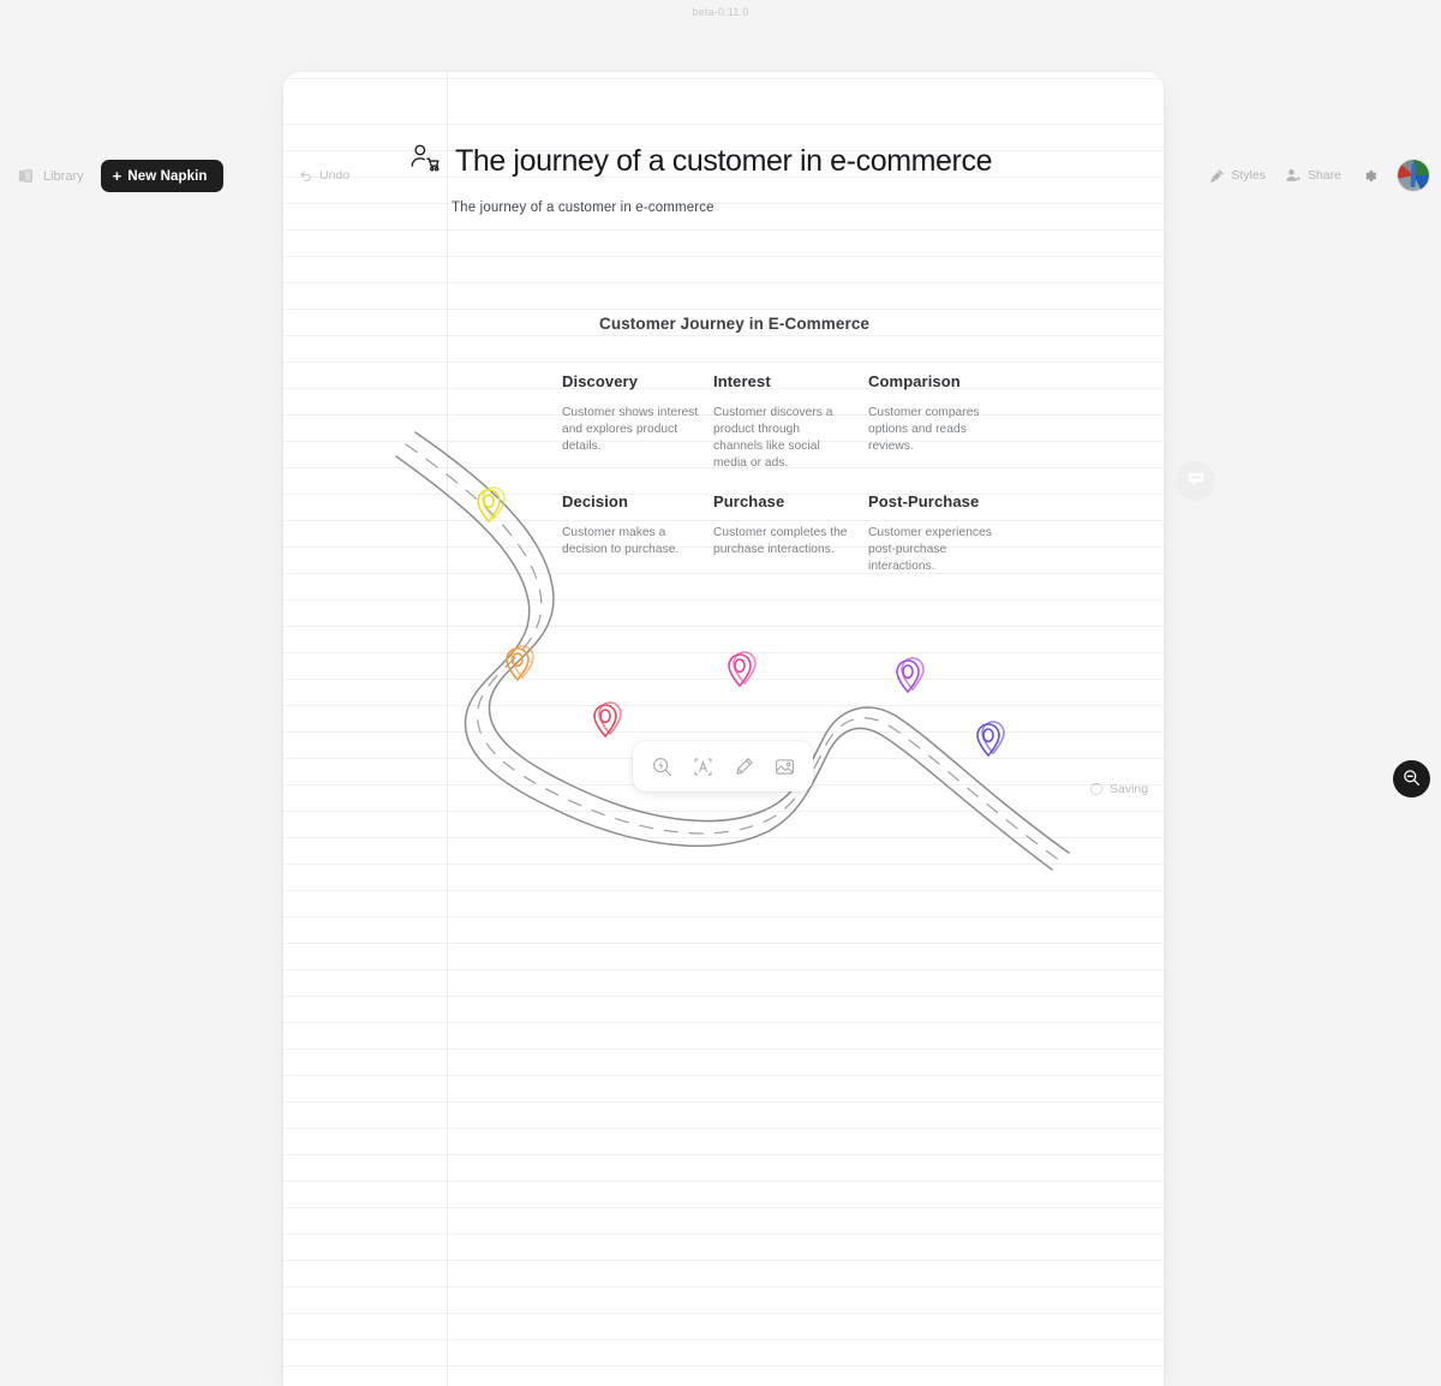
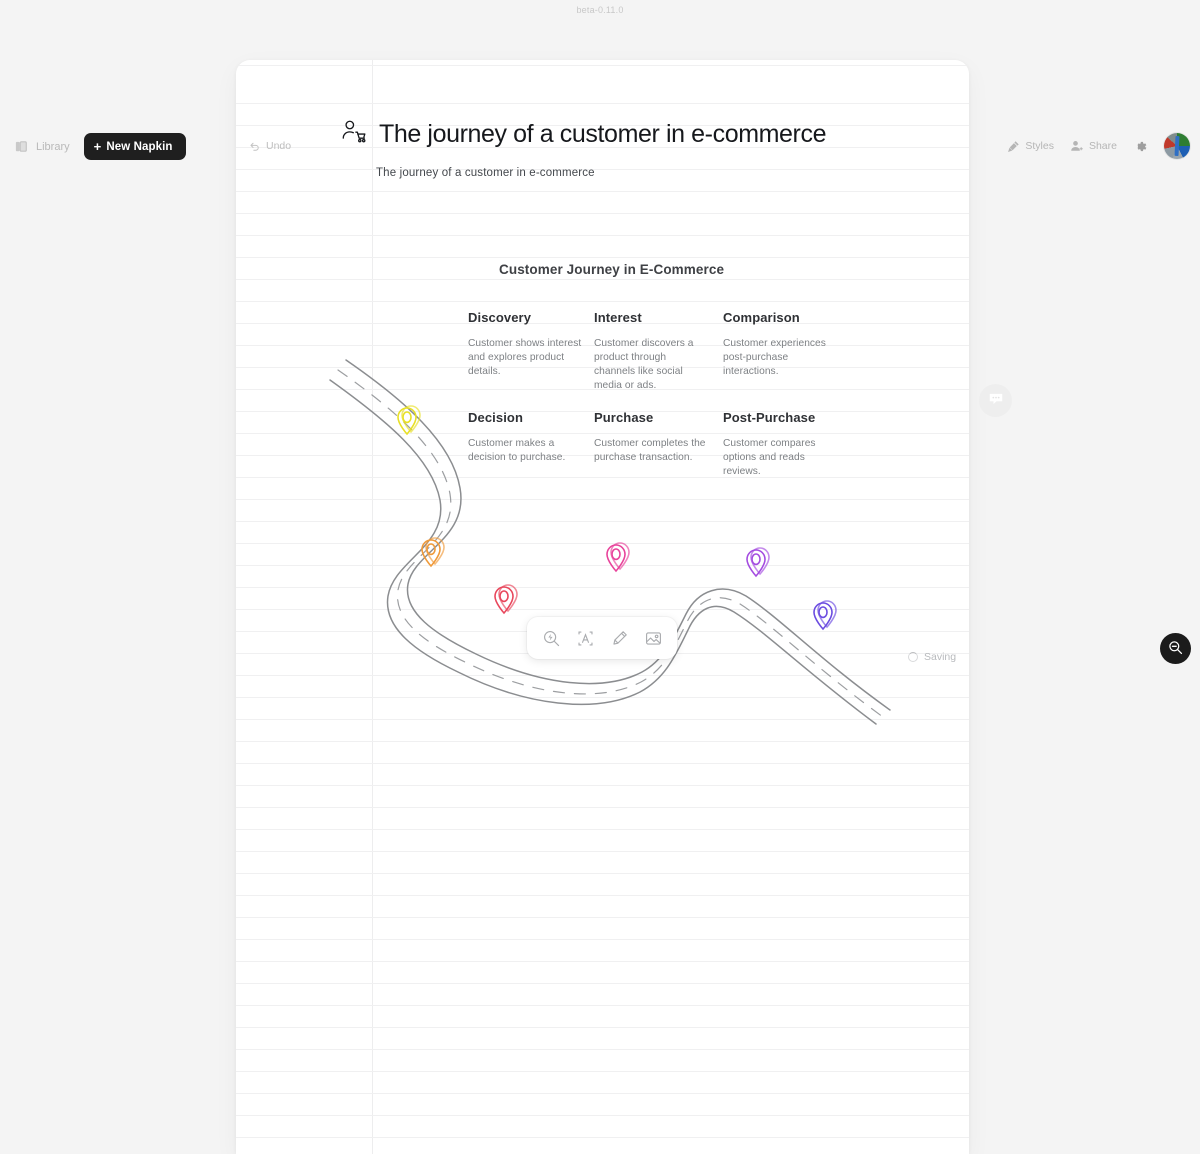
  beta-0.11.0
  Library
  +
  New Napkin
  Styles
  Share
  Undo
  The journey of a customer in e-commerce
  The journey of a customer in e-commerce
  Customer Journey in E-Commerce
  Discovery
  Customer shows interest and explores product details.
  Interest
  Customer discovers a product through channels like social media or ads.
  Comparison
- Customer compares options and reads reviews.
+ Customer experiences post-purchase interactions.
  Decision
  Customer makes a decision to purchase.
  Purchase
- Customer completes the purchase interactions.
+ Customer completes the purchase transaction.
  Post-Purchase
- Customer experiences post-purchase interactions.
+ Customer compares options and reads reviews.
  Saving
